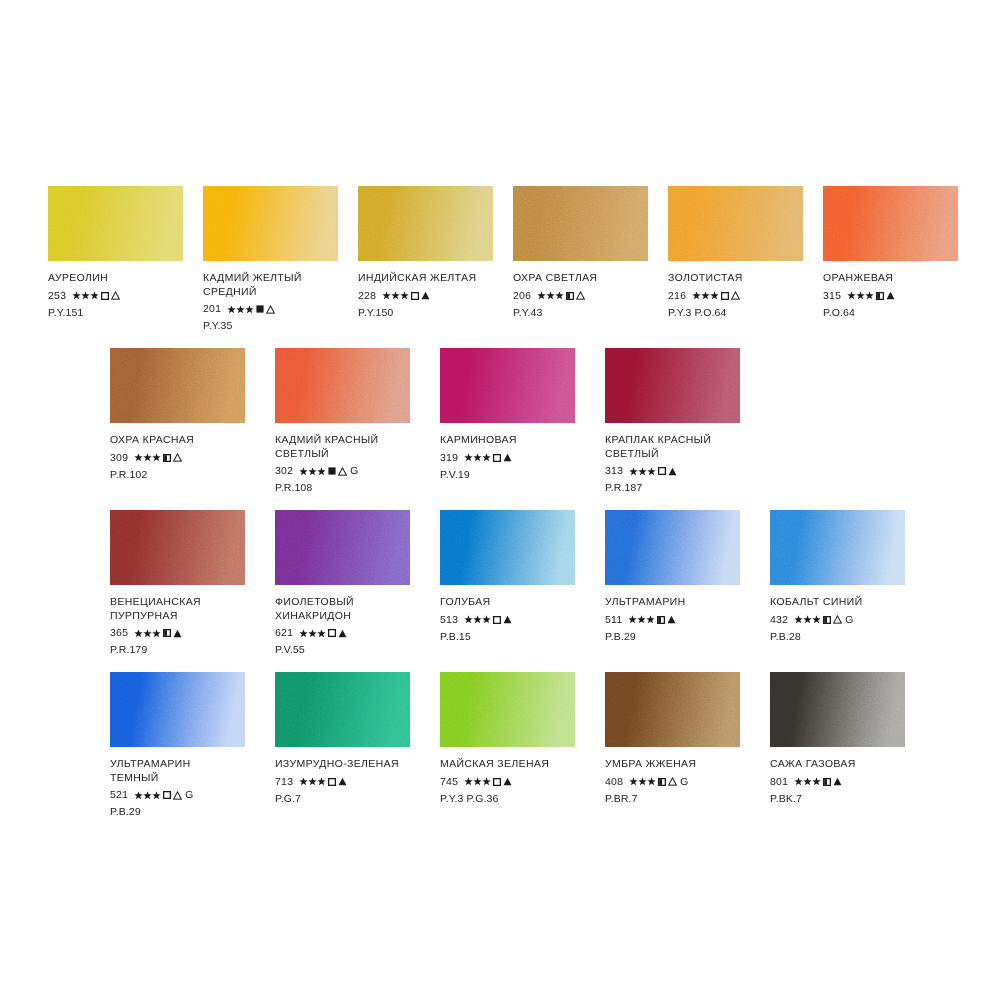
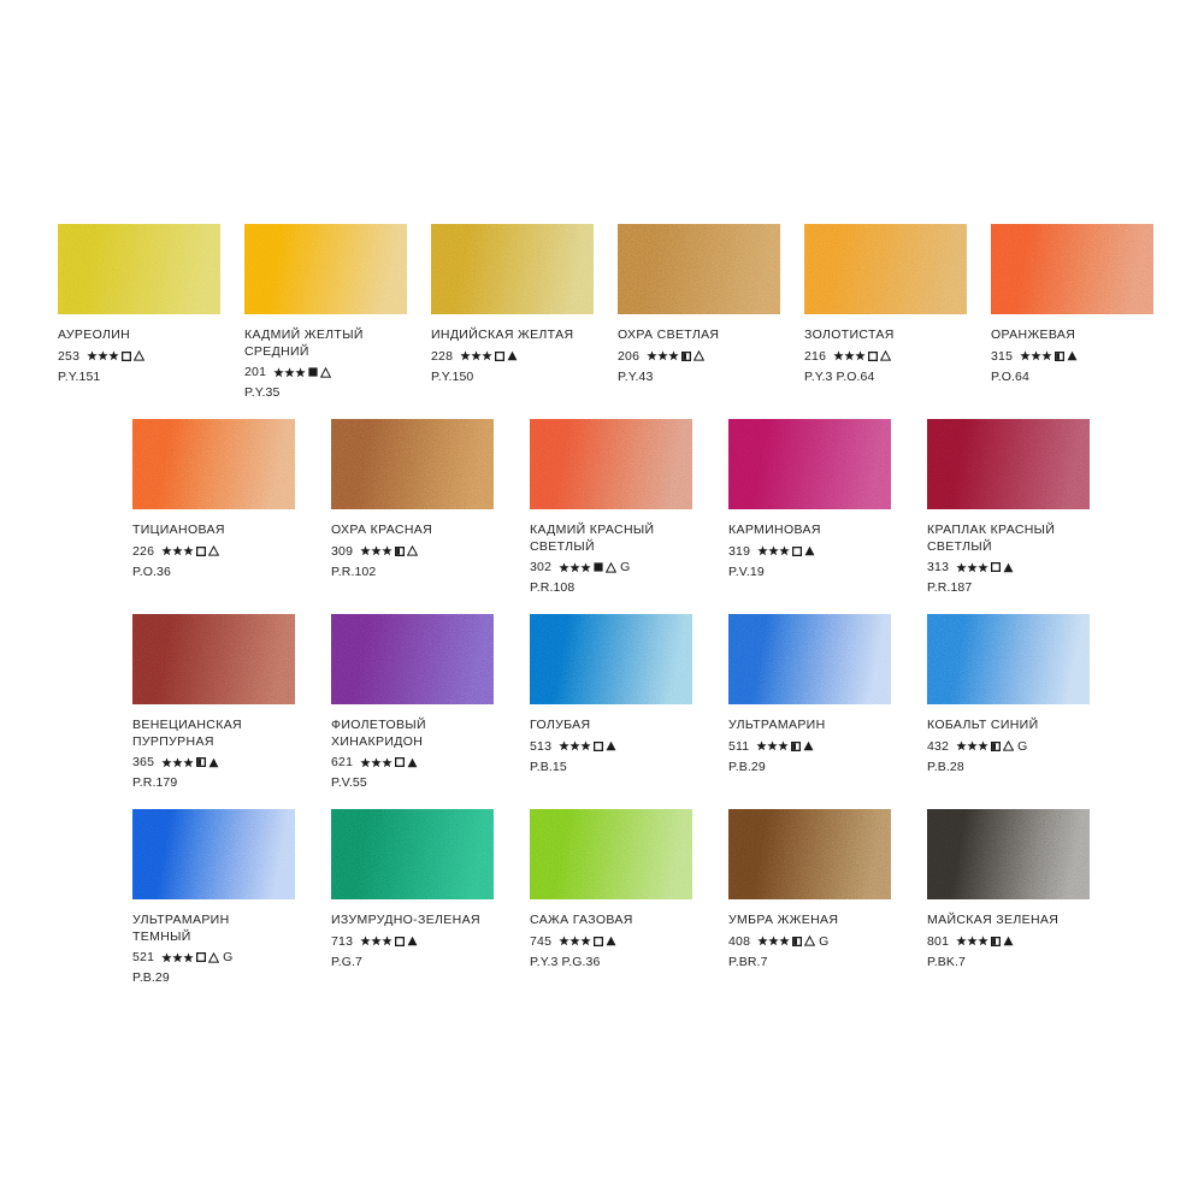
  АУРЕОЛИН
  253
  P.Y.151
  КАДМИЙ ЖЕЛТЫЙ
  СРЕДНИЙ
  201
  P.Y.35
  ИНДИЙСКАЯ ЖЕЛТАЯ
  228
  P.Y.150
  ОХРА СВЕТЛАЯ
  206
  P.Y.43
  ЗОЛОТИСТАЯ
  216
  P.Y.3 P.O.64
  ОРАНЖЕВАЯ
  315
  P.O.64
+ ТИЦИАНОВАЯ
+ 226
+ P.O.36
  ОХРА КРАСНАЯ
  309
  P.R.102
  КАДМИЙ КРАСНЫЙ
  СВЕТЛЫЙ
  302
  G
  P.R.108
  КАРМИНОВАЯ
  319
  P.V.19
  КРАПЛАК КРАСНЫЙ
  СВЕТЛЫЙ
  313
  P.R.187
  ВЕНЕЦИАНСКАЯ
  ПУРПУРНАЯ
  365
  P.R.179
  ФИОЛЕТОВЫЙ
  ХИНАКРИДОН
  621
  P.V.55
  ГОЛУБАЯ
  513
  P.B.15
  УЛЬТРАМАРИН
  511
  P.B.29
  КОБАЛЬТ СИНИЙ
  432
  G
  P.B.28
  УЛЬТРАМАРИН
  ТЕМНЫЙ
  521
  G
  P.B.29
  ИЗУМРУДНО-ЗЕЛЕНАЯ
  713
  P.G.7
- МАЙСКАЯ ЗЕЛЕНАЯ
+ САЖА ГАЗОВАЯ
  745
  P.Y.3 P.G.36
  УМБРА ЖЖЕНАЯ
  408
  G
  P.BR.7
- САЖА ГАЗОВАЯ
+ МАЙСКАЯ ЗЕЛЕНАЯ
  801
  P.BK.7
